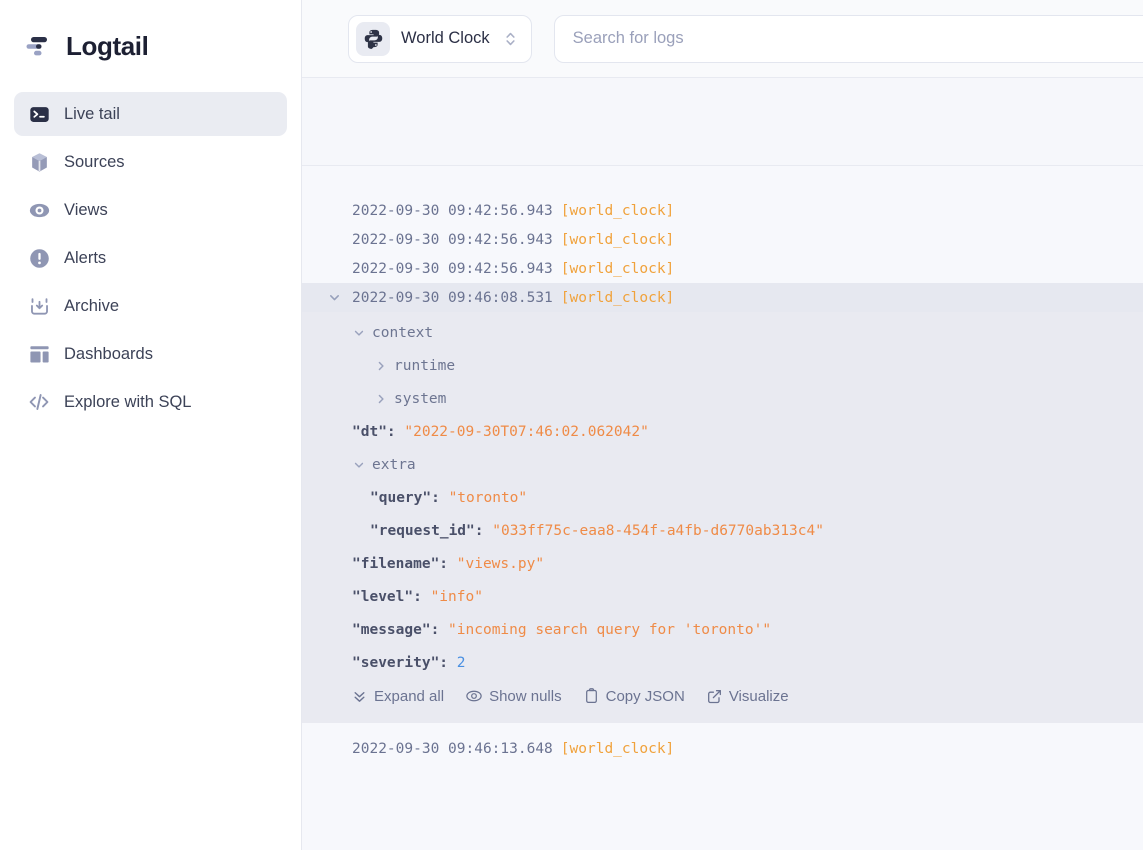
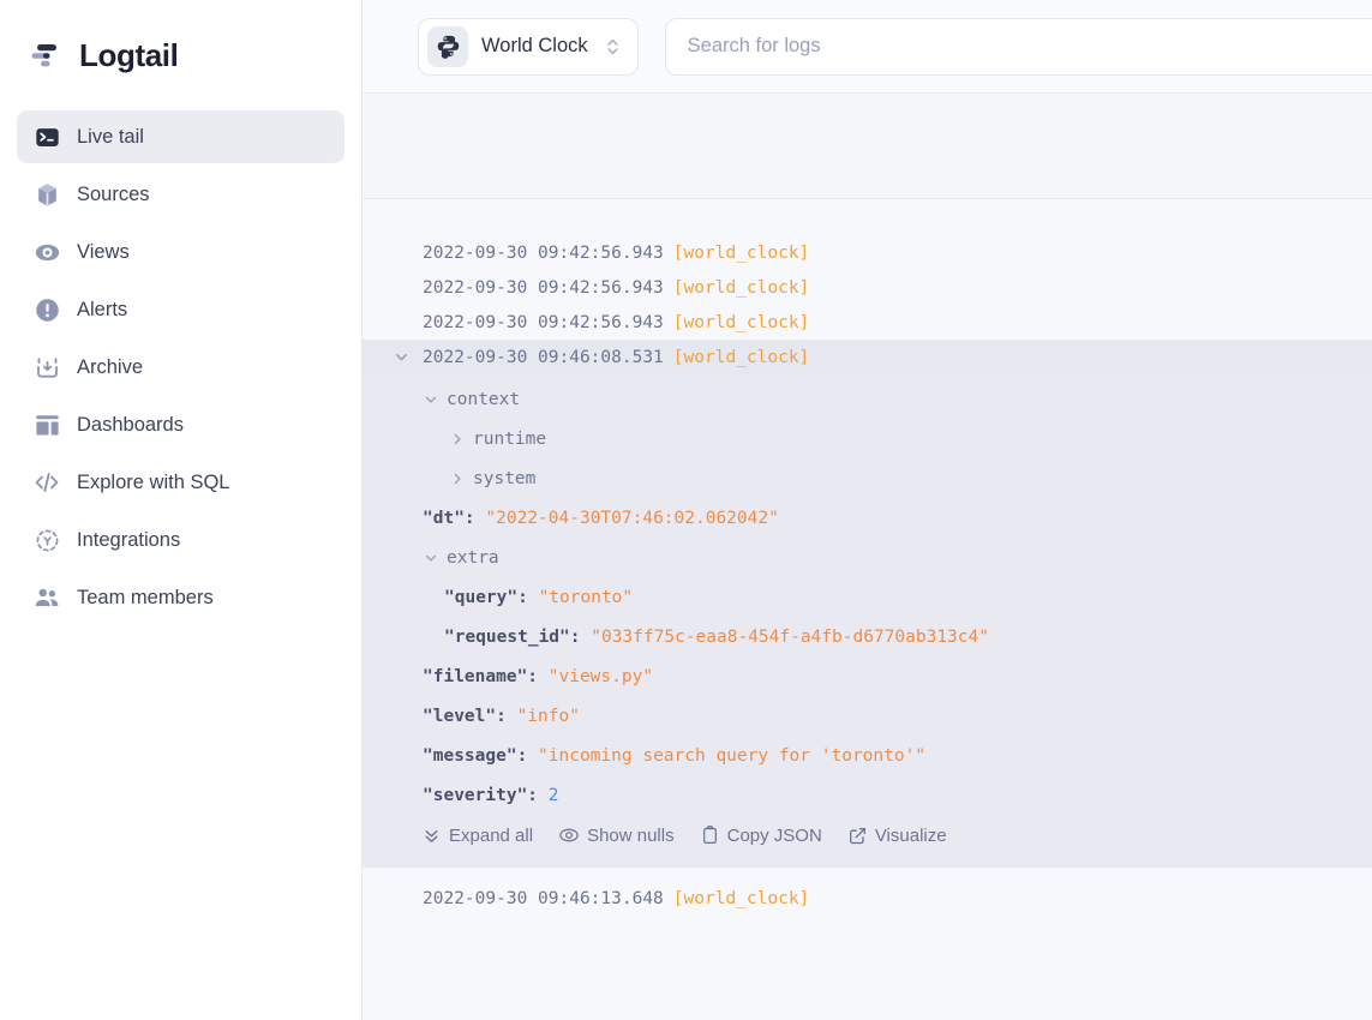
  Logtail
  Live tail
  Sources
  Views
  Alerts
  Archive
  Dashboards
  Explore with SQL
+ Integrations
+ Team members
  World Clock
  Search for logs
  2022-09-30 09:42:56.943
  [world_clock]
  2022-09-30 09:42:56.943
  [world_clock]
  2022-09-30 09:42:56.943
  [world_clock]
  2022-09-30 09:46:08.531
  [world_clock]
  context
  runtime
  system
  "dt":
- "2022-09-30T07:46:02.062042"
+ "2022-04-30T07:46:02.062042"
  extra
  "query":
  "toronto"
  "request_id":
  "033ff75c-eaa8-454f-a4fb-d6770ab313c4"
  "filename":
  "views.py"
  "level":
  "info"
  "message":
  "incoming search query for 'toronto'"
  "severity":
  2
  Expand all
  Show nulls
  Copy JSON
  Visualize
  2022-09-30 09:46:13.648
  [world_clock]
